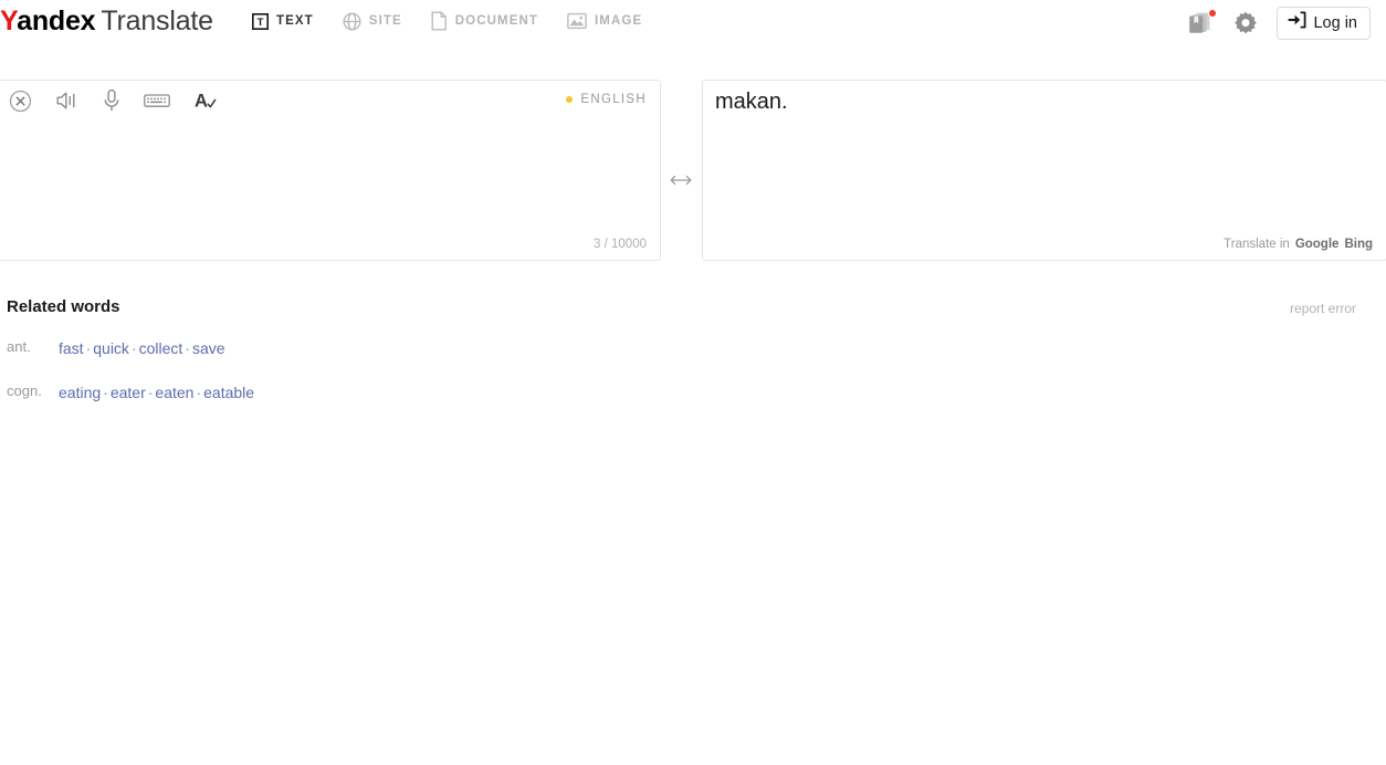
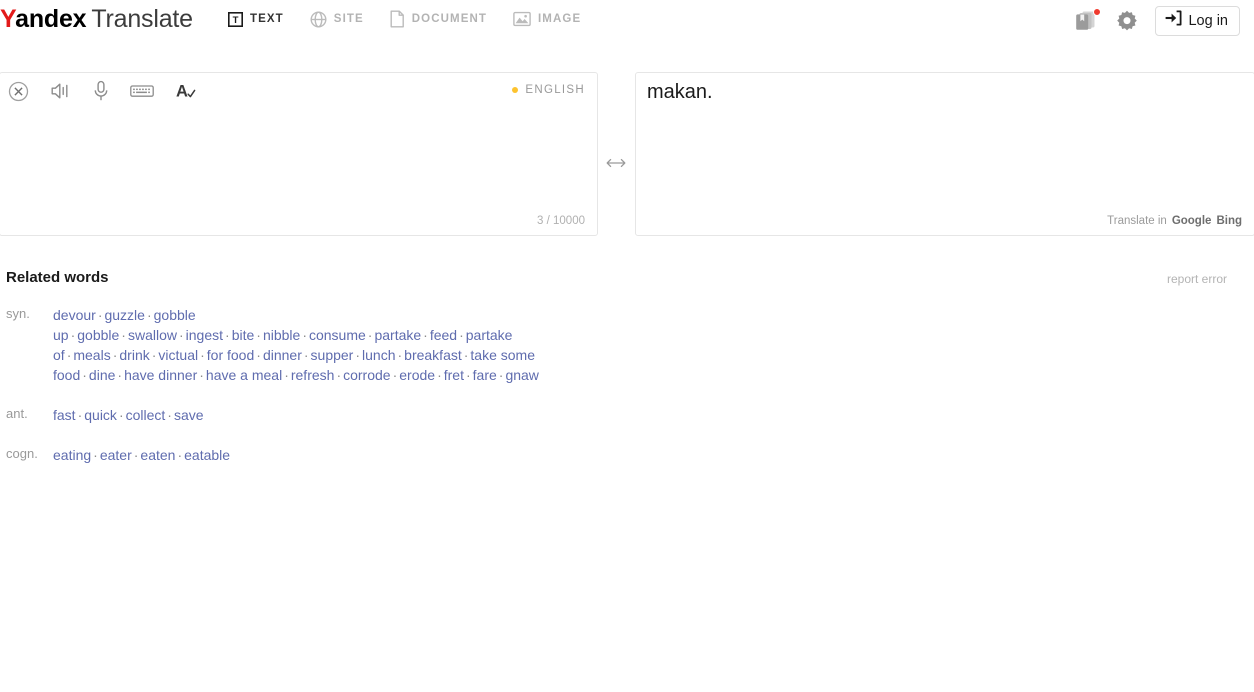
  Yandex Translate
  T
  TEXT
  SITE
  DOCUMENT
  IMAGE
  Log in
  A
  ENGLISH
  3 / 10000
  makan.
  Translate in
  Google
  Bing
  Related words
  report error
+ syn.
+ devour · guzzle · gobble up · gobble · swallow · ingest · bite · nibble · consume · partake · feed · partake of · meals · drink · victual · for food · dinner · supper · lunch · breakfast · take some food · dine · have dinner · have a meal · refresh · corrode · erode · fret · fare · gnaw
  ant.
  fast · quick · collect · save
  cogn.
  eating · eater · eaten · eatable
